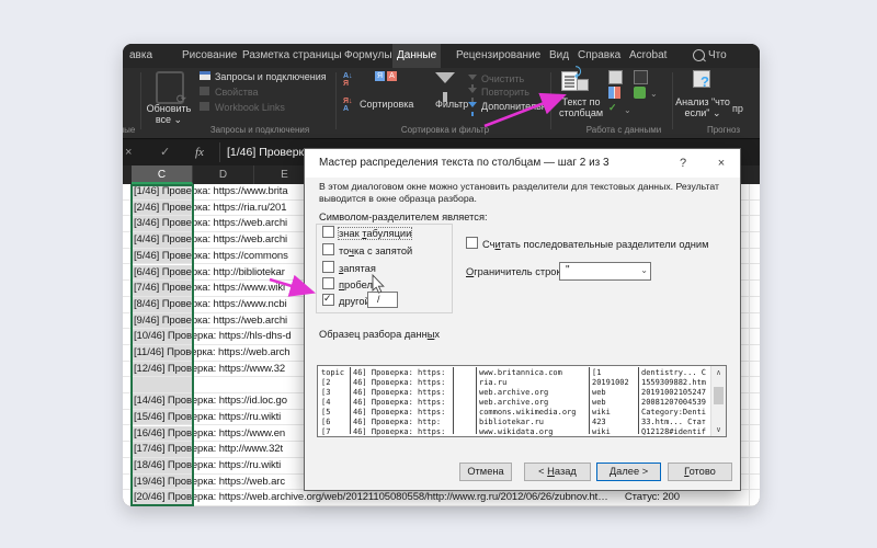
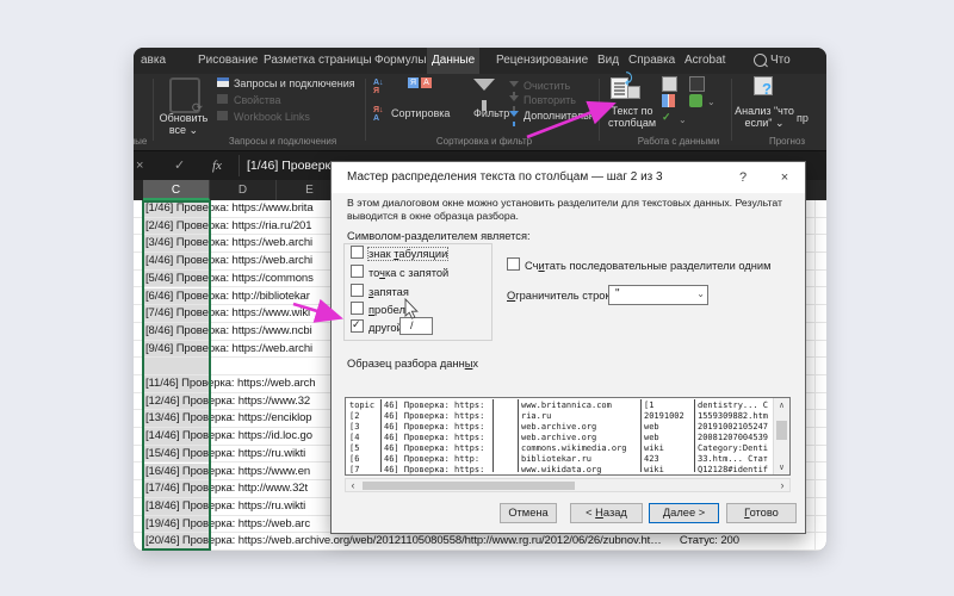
  авка
  Рисование
  Разметка страницы
  Формулы
  Данные
  Рецензирование
  Вид
  Справка
  Acrobat
  Что
  Обновить
  все ⌄
  Запросы и подключения
  Свойства
  Workbook Links
  Запросы и подключения
  Сортировка
  Фильтр
  Очистить
  Повторить
  Дополнитено
  Сортировка и фильтр
  ⤸
  Текст по
  столбцам
  ✓
  ⌄
  ⌄
  Работа с данными
  ?
  Анализ "что
  если" ⌄
  пр
  Прогноз
  ×
  ✓
  fx
  [1/46] Проверк
  C
  D
  E
  [1/46] Проверка: https://www.brita
  [2/46] Проверка: https://ria.ru/201
  [3/46] Проверка: https://web.archi
  [4/46] Проверка: https://web.archi
  [5/46] Проверка: https://commons
  [6/46] Проверка: http://bibliotekar
  [7/46] Проверка: https://www.wiki
  [8/46] Проверка: https://www.ncbi
  [9/46] Проверка: https://web.archi
- [10/46] Проверка: https://hls-dhs-d
  [11/46] Проверка: https://web.arch
  [12/46] Проверка: https://www.32
+ [13/46] Проверка: https://enciklop
  [14/46] Проверка: https://id.loc.go
  [15/46] Проверка: https://ru.wikti
  [16/46] Проверка: https://www.en
  [17/46] Проверка: http://www.32t
  [18/46] Проверка: https://ru.wikti
  [19/46] Проверка: https://web.arc
  [20/46] Проверка: https://web.archive.org/web/20121105080558/http://www.rg.ru/2012/06/26/zubnov.ht… Статус: 200
  Мастер распределения текста по столбцам — шаг 2 из 3
  ?
  ×
  В этом диалоговом окне можно установить разделители для текстовых данных. Результат выводится в окне образца разбора.
  Символом-разделителем является:
  знак табуляции
  точка с запятой
  запятая
  пробел
  друго
  /
  Считать последовательные разделители одним
  Ограничитель стро
  "
  ⌄
  Образец разбора данных
  topic
  46] Проверка: https:
  www.britannica.com
  [1
  dentistry... C
  [2
  46] Проверка: https:
  ria.ru
  20191002
  1559309882.htm
  [3
  46] Проверка: https:
  web.archive.org
  web
  20191002105247
  [4
  46] Проверка: https:
  web.archive.org
  web
  20081207004539
  [5
  46] Проверка: https:
  commons.wikimedia.org
  wiki
  Category:Denti
  [6
  46] Проверка: http:
  bibliotekar.ru
  423
  33.htm... Стат
  [7
  46] Проверка: https:
  www.wikidata.org
  wiki
  Q12128#identif
  ∧
  ∨
+ ‹
+ ›
  Отмена
  < Назад
  Далее >
  Готово
